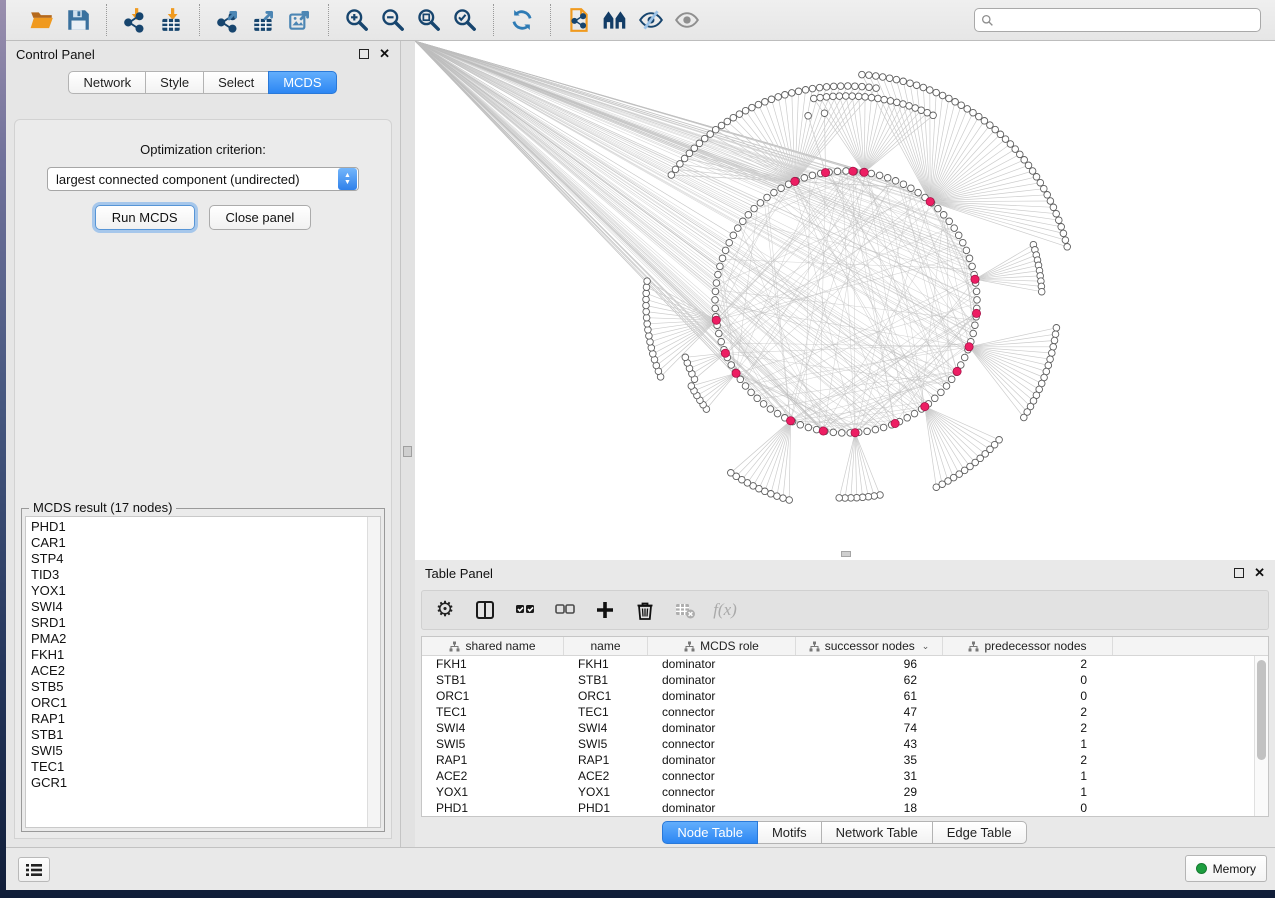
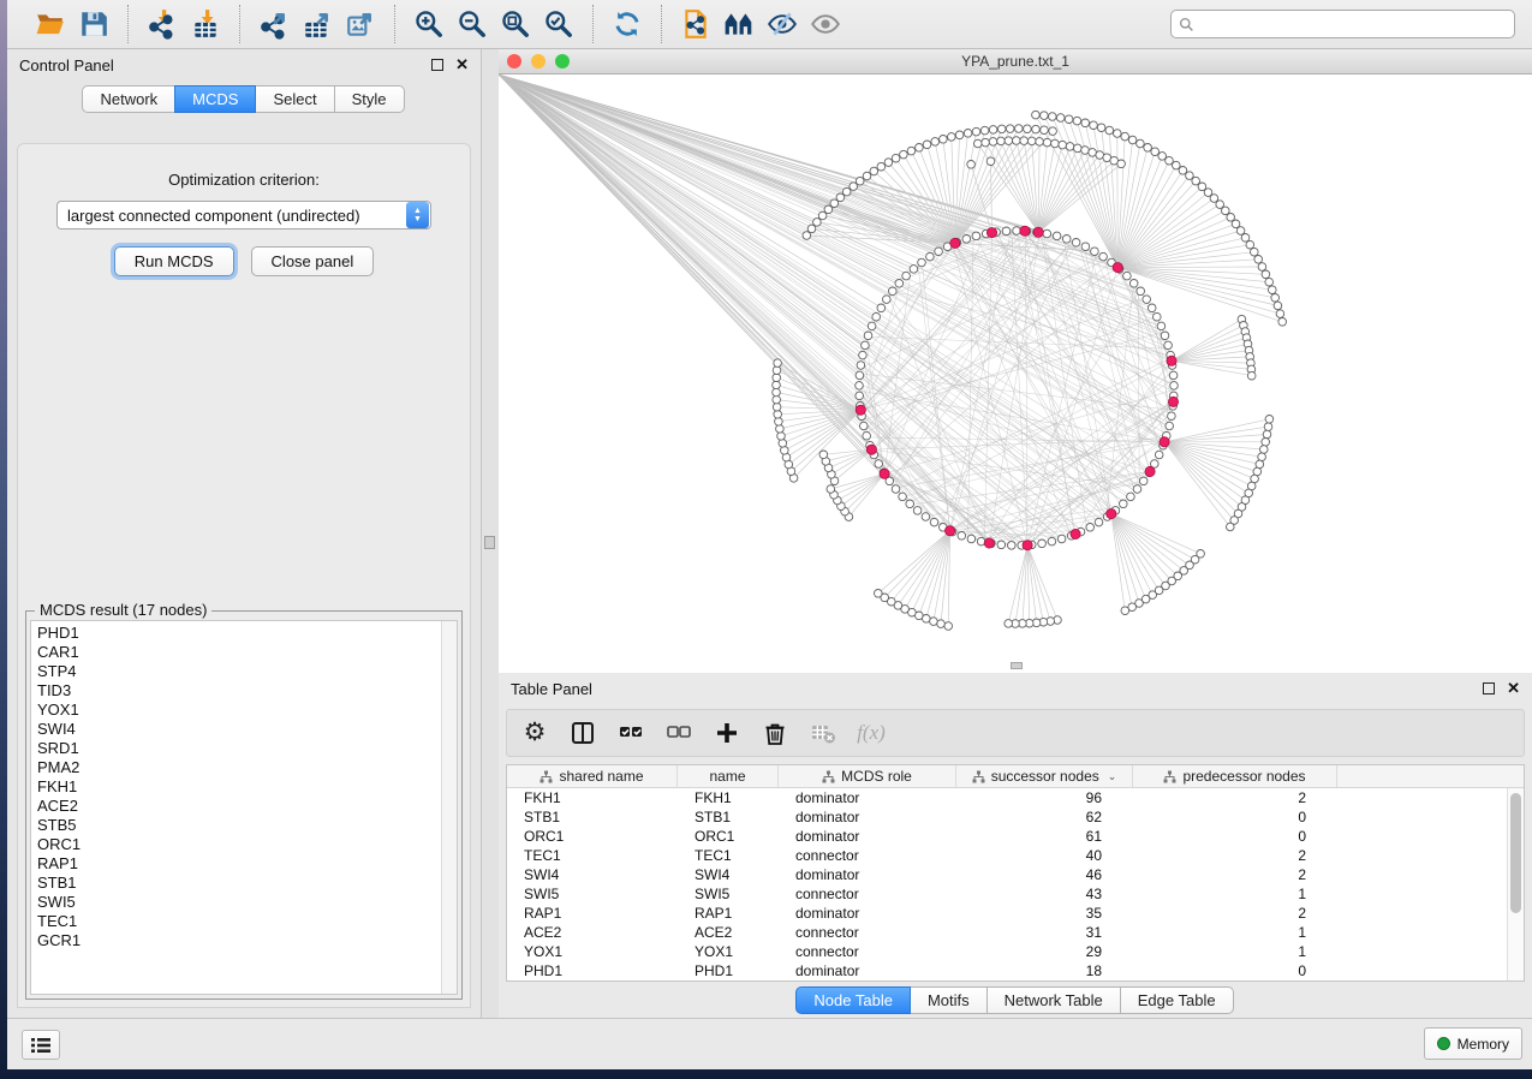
  Control Panel
  ✕
  Network
- Style
+ MCDS
  Select
- MCDS
+ Style
  Optimization criterion:
  largest connected component (undirected)
  Run MCDS
  Close panel
  MCDS result (17 nodes)
  PHD1
  CAR1
  STP4
  TID3
  YOX1
  SWI4
  SRD1
  PMA2
  FKH1
  ACE2
  STB5
  ORC1
  RAP1
  STB1
  SWI5
  TEC1
  GCR1
+ YPA_prune.txt_1
  Table Panel
  ✕
  ⚙
  f(x)
  shared name
  name
  MCDS role
  successor nodes
  ⌄
  predecessor nodes
  FKH1
  FKH1
  dominator
  96
  2
  STB1
  STB1
  dominator
  62
  0
  ORC1
  ORC1
  dominator
  61
  0
  TEC1
  TEC1
  connector
- 47
+ 40
  2
  SWI4
  SWI4
  dominator
- 74
+ 46
  2
  SWI5
  SWI5
  connector
  43
  1
  RAP1
  RAP1
  dominator
  35
  2
  ACE2
  ACE2
  connector
  31
  1
  YOX1
  YOX1
  connector
  29
  1
  PHD1
  PHD1
  dominator
  18
  0
  Node Table
  Motifs
  Network Table
  Edge Table
  Memory
